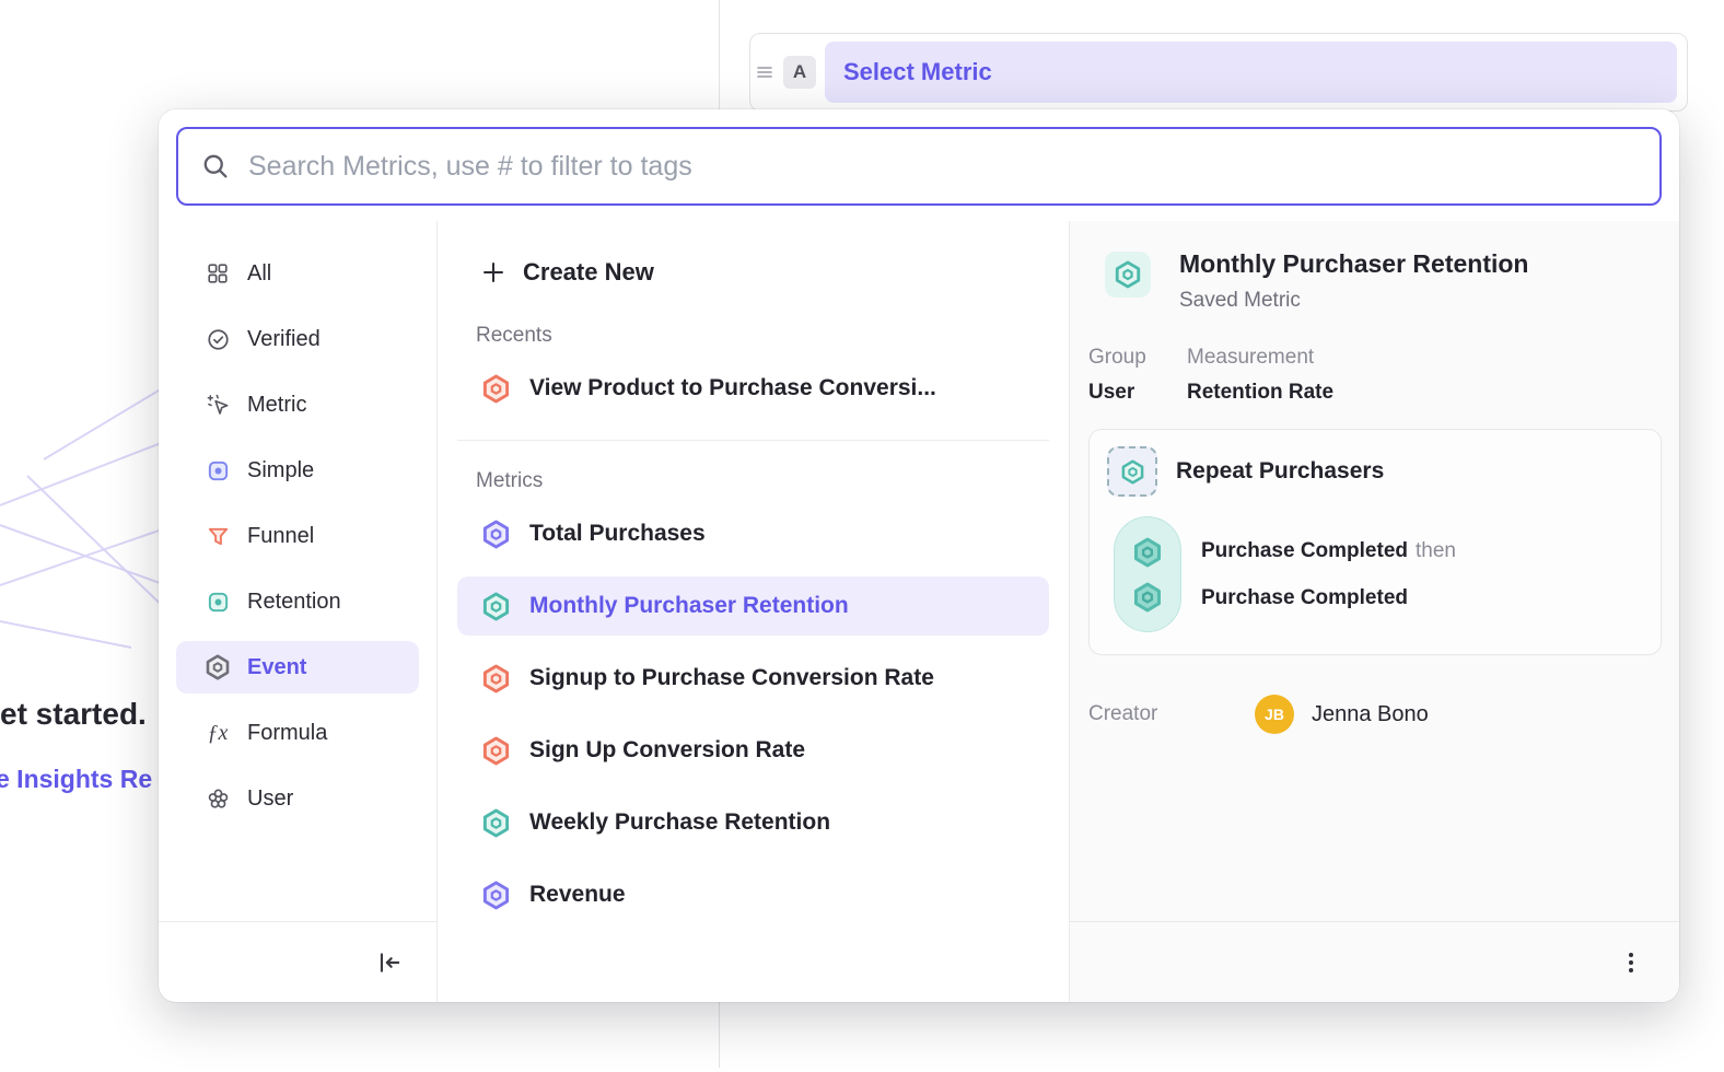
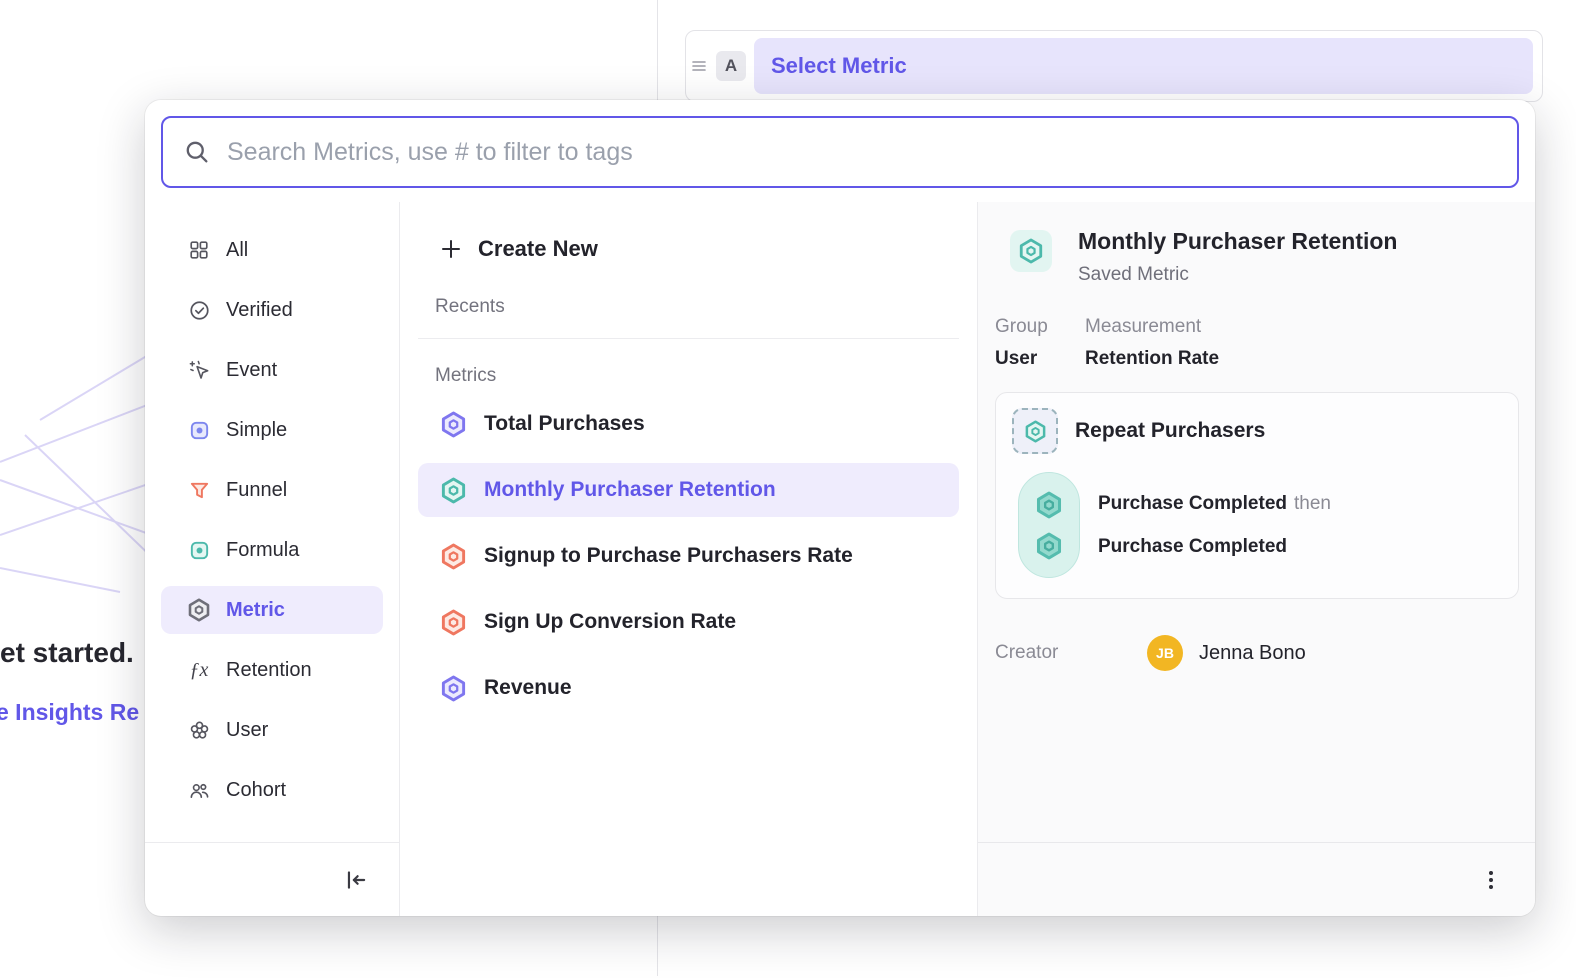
  et started.
  e Insights Re
  A
  Select Metric
  Search Metrics, use # to filter to tags
  All
  Verified
- Metric
+ Event
  Simple
  Funnel
- Retention
+ Formula
- Event
+ Metric
  ƒx
- Formula
+ Retention
  User
+ Cohort
  Create New
  Recents
- View Product to Purchase Conversi...
  Metrics
  Total Purchases
  Monthly Purchaser Retention
- Signup to Purchase Conversion Rate
+ Signup to Purchase Purchasers Rate
  Sign Up Conversion Rate
- Weekly Purchase Retention
  Revenue
  Monthly Purchaser Retention
  Saved Metric
  Group
  User
  Measurement
  Retention Rate
  Repeat Purchasers
  Purchase Completed then
  Purchase Completed
  Creator
  JB
  Jenna Bono
